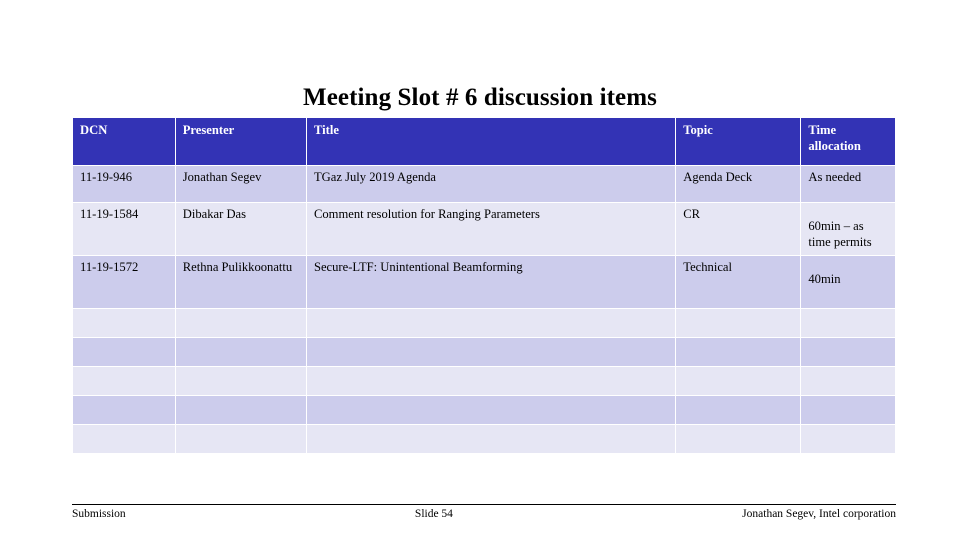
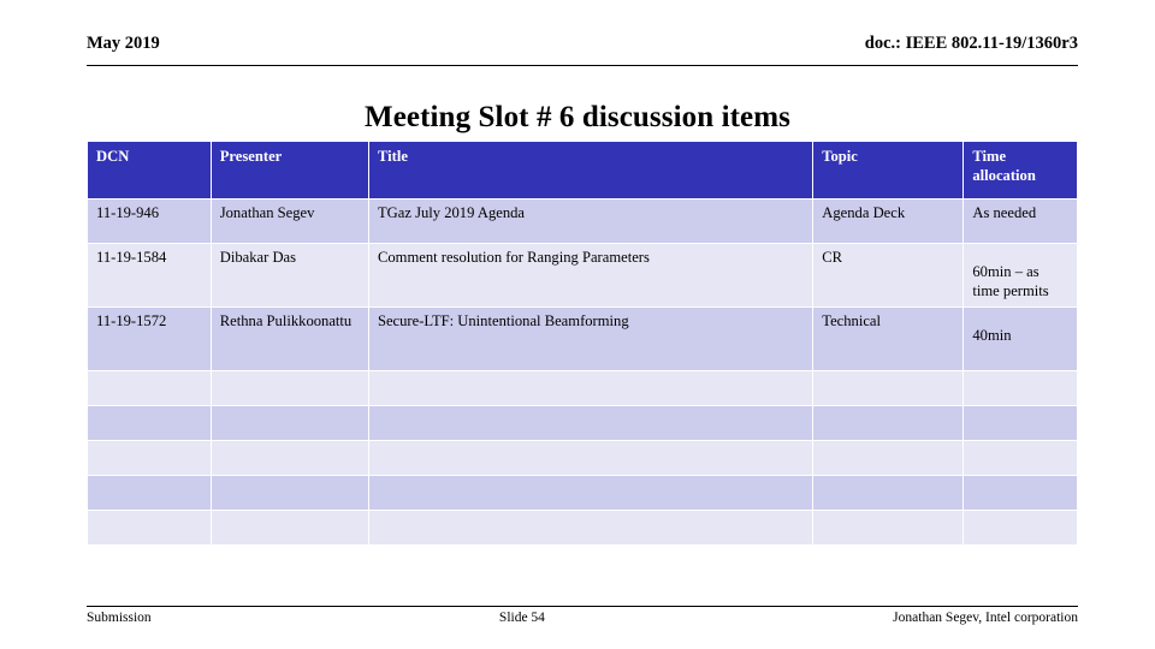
+ May 2019
+ doc.: IEEE 802.11-19/1360r3
  Meeting Slot # 6 discussion items
  DCN	Presenter	Title	Topic	Time allocation
  11-19-946	Jonathan Segev	TGaz July 2019 Agenda	Agenda Deck	As needed
  11-19-1584	Dibakar Das	Comment resolution for Ranging Parameters	CR	60min – as time permits
  11-19-1572	Rethna Pulikkoonattu	Secure-LTF: Unintentional Beamforming	Technical	40min
  Submission
  Slide 54
  Jonathan Segev, Intel corporation
